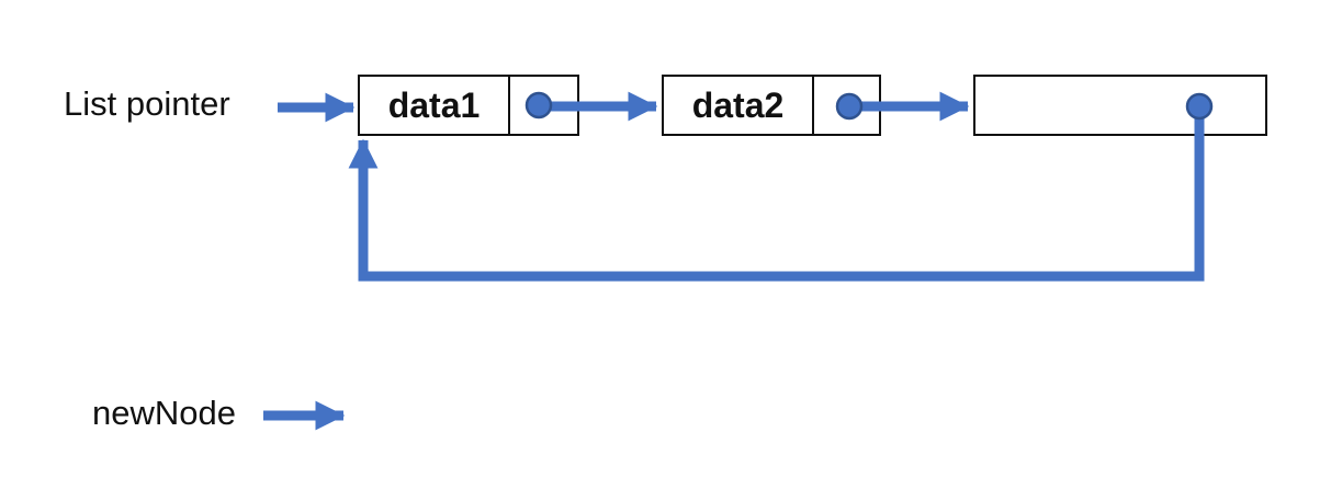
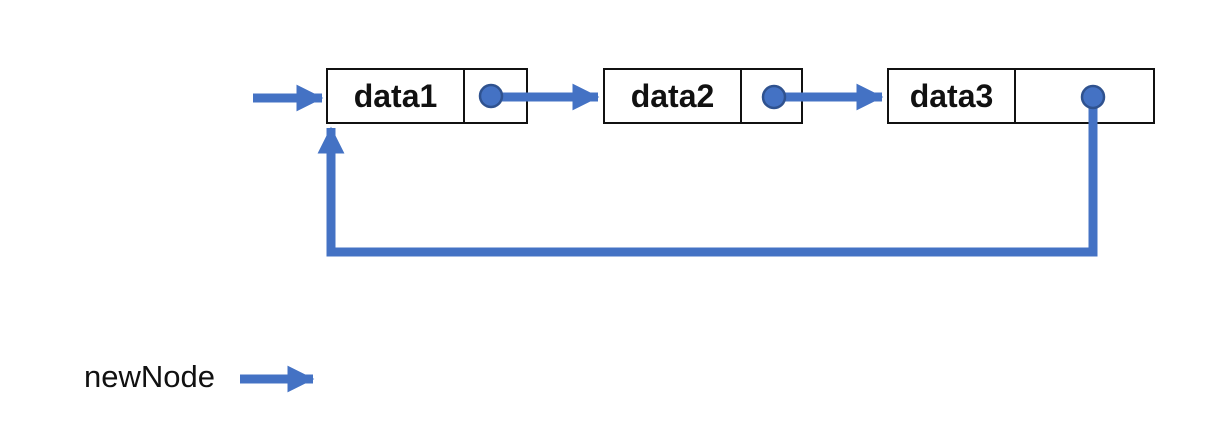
- List pointer
  newNode
  data1
  data2
+ data3
